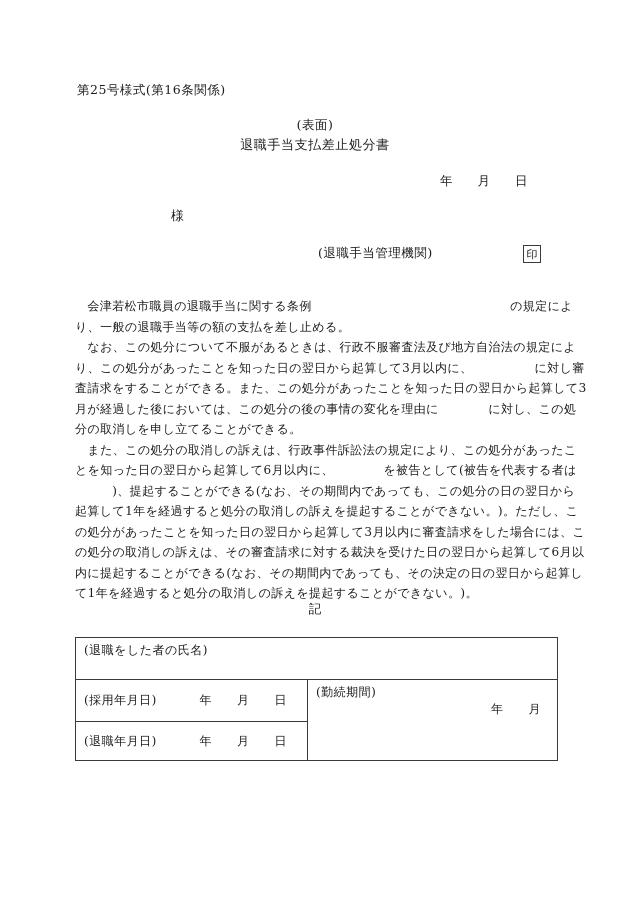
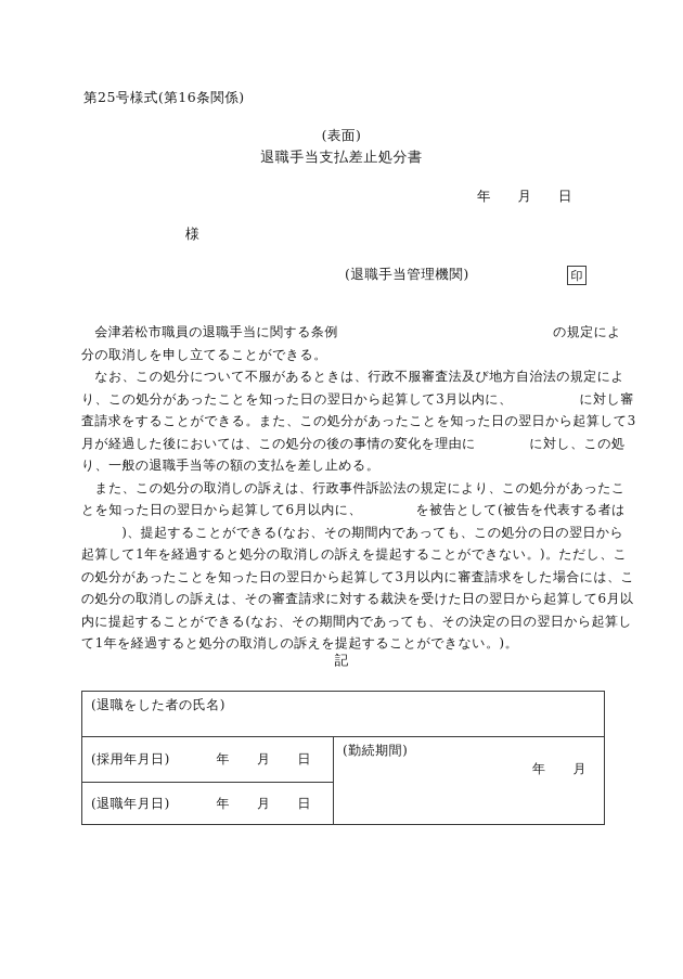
  第25号様式(第16条関係)
  (表面)
  退職手当支払差止処分書
  年 月 日
  様
  (退職手当管理機関)
  印
  会津若松市職員の退職手当に関する条例 の規定によ
- り、一般の退職手当等の額の支払を差し止める。
+ 分の取消しを申し立てることができる。
  なお、この処分について不服があるときは、行政不服審査法及び地方自治法の規定によ
  り、この処分があったことを知った日の翌日から起算して3月以内に、 に対し審
  査請求をすることができる。また、この処分があったことを知った日の翌日から起算して3
  月が経過した後においては、この処分の後の事情の変化を理由に に対し、この処
- 分の取消しを申し立てることができる。
+ り、一般の退職手当等の額の支払を差し止める。
  また、この処分の取消しの訴えは、行政事件訴訟法の規定により、この処分があったこ
  とを知った日の翌日から起算して6月以内に、 を被告として(被告を代表する者は
  )、提起することができる(なお、その期間内であっても、この処分の日の翌日から
  起算して1年を経過すると処分の取消しの訴えを提起することができない。)。ただし、こ
  の処分があったことを知った日の翌日から起算して3月以内に審査請求をした場合には、こ
  の処分の取消しの訴えは、その審査請求に対する裁決を受けた日の翌日から起算して6月以
  内に提起することができる(なお、その期間内であっても、その決定の日の翌日から起算し
  て1年を経過すると処分の取消しの訴えを提起することができない。)。
  記
  (退職をした者の氏名)
  (採用年月日) 年 月 日	(勤続期間) 年 月
  (退職年月日) 年 月 日
